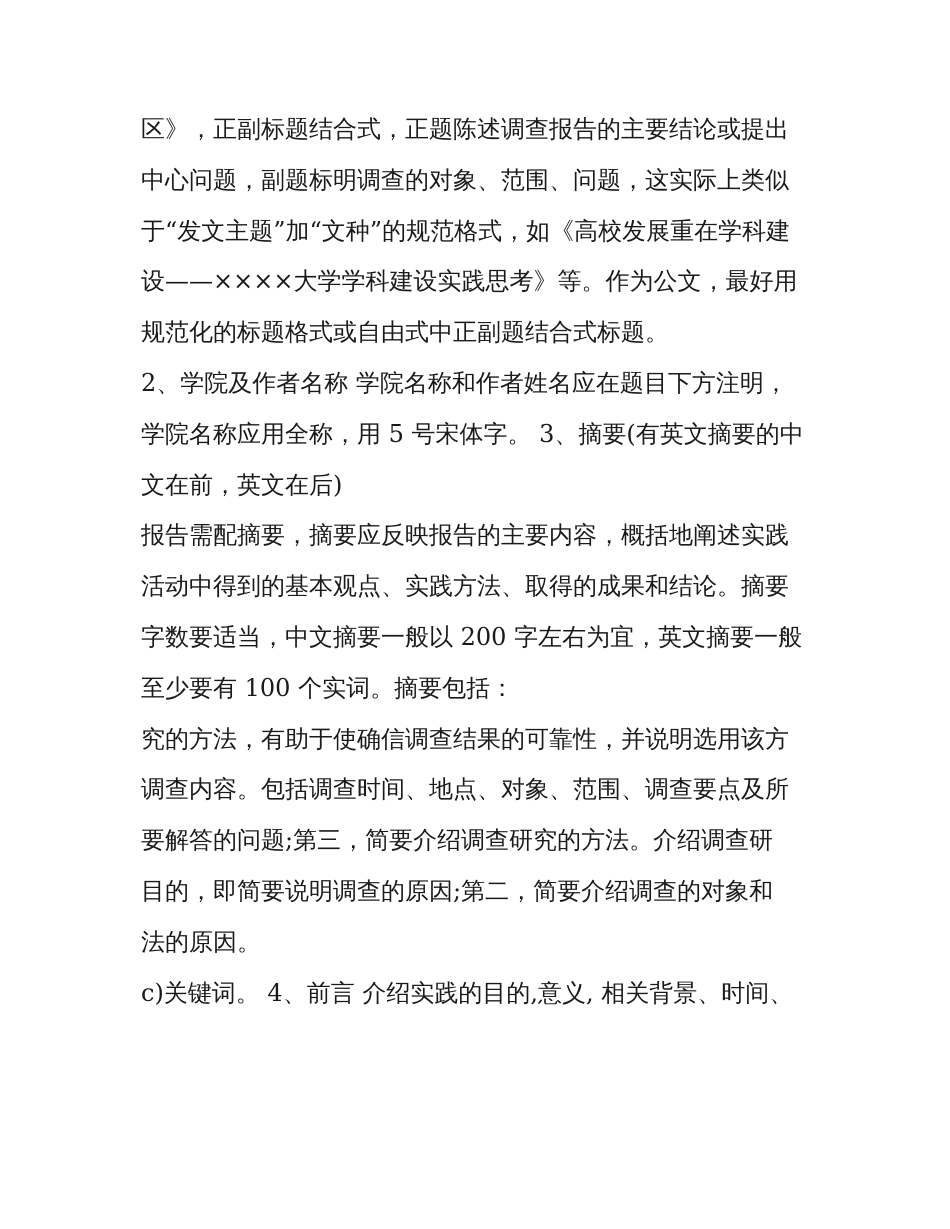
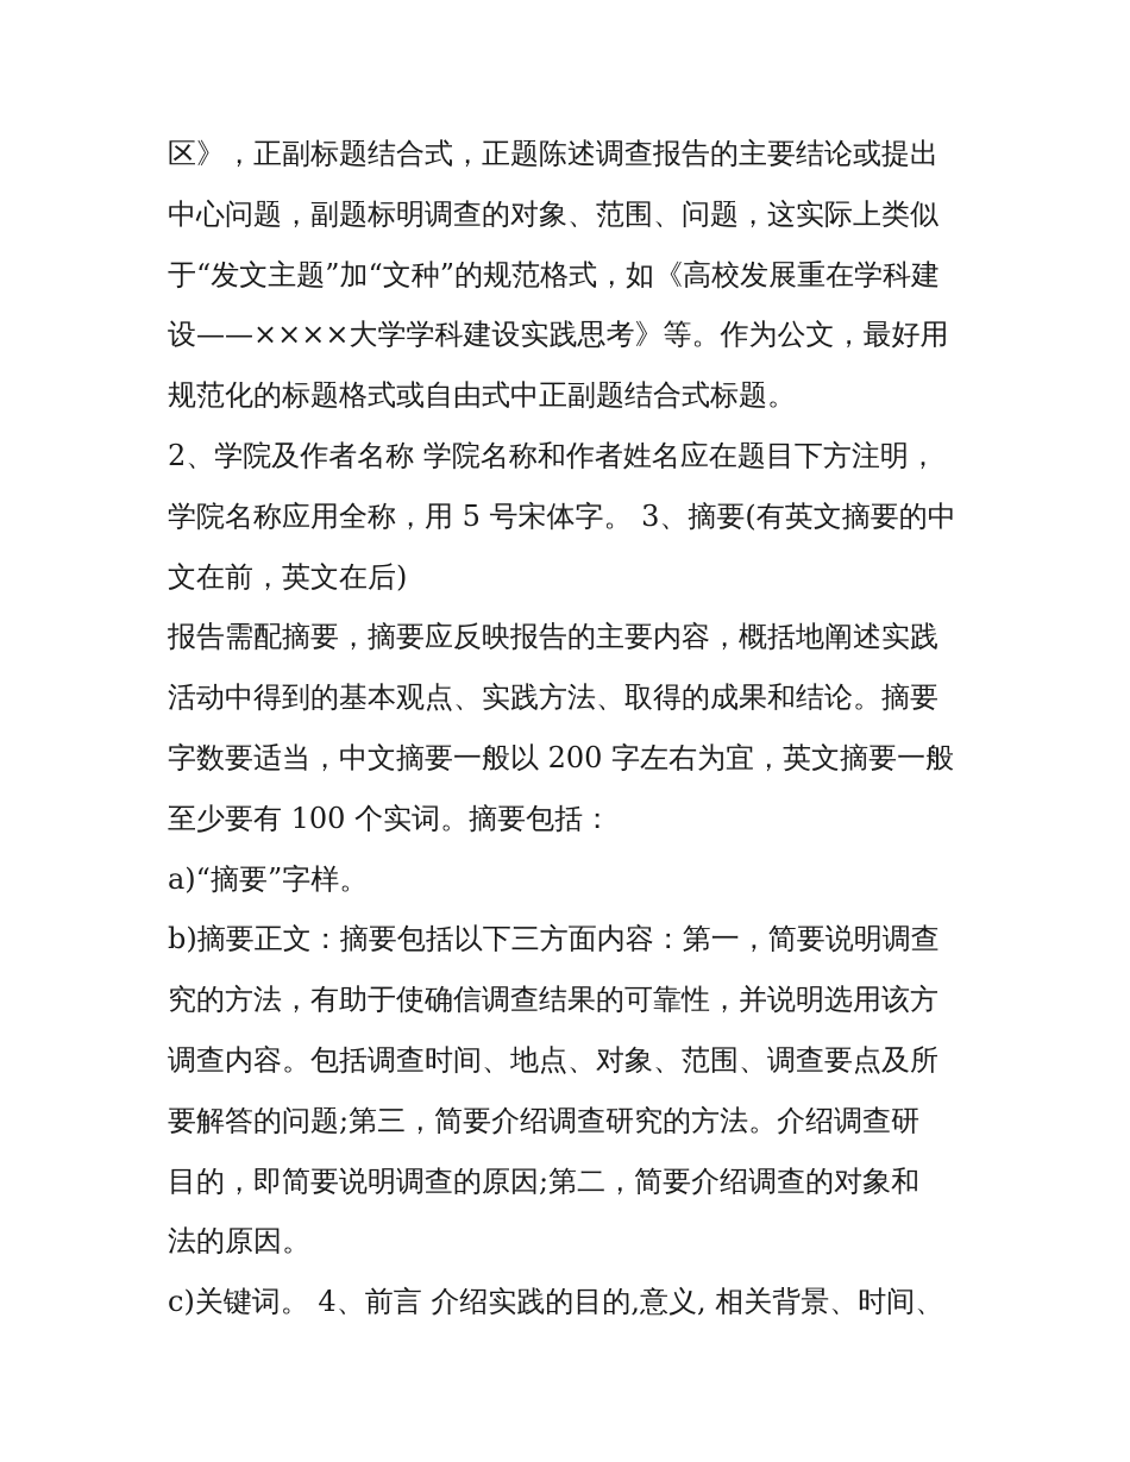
  区》，正副标题结合式，正题陈述调查报告的主要结论或提出
  中心问题，副题标明调查的对象、范围、问题，这实际上类似
  于“发文主题”加“文种”的规范格式，如《高校发展重在学科建
  设——××××大学学科建设实践思考》等。作为公文，最好用
  规范化的标题格式或自由式中正副题结合式标题。
  2、学院及作者名称 学院名称和作者姓名应在题目下方注明，
  学院名称应用全称，用 5 号宋体字。 3、摘要(有英文摘要的中
  文在前，英文在后)
  报告需配摘要，摘要应反映报告的主要内容，概括地阐述实践
  活动中得到的基本观点、实践方法、取得的成果和结论。摘要
  字数要适当，中文摘要一般以 200 字左右为宜，英文摘要一般
  至少要有 100 个实词。摘要包括：
+ a)“摘要”字样。
+ b)摘要正文：摘要包括以下三方面内容：第一，简要说明调查
  究的方法，有助于使确信调查结果的可靠性，并说明选用该方
  调查内容。包括调查时间、地点、对象、范围、调查要点及所
  要解答的问题;第三，简要介绍调查研究的方法。介绍调查研
  目的，即简要说明调查的原因;第二，简要介绍调查的对象和
  法的原因。
  c)关键词。 4、前言 介绍实践的目的,意义, 相关背景、时间、
